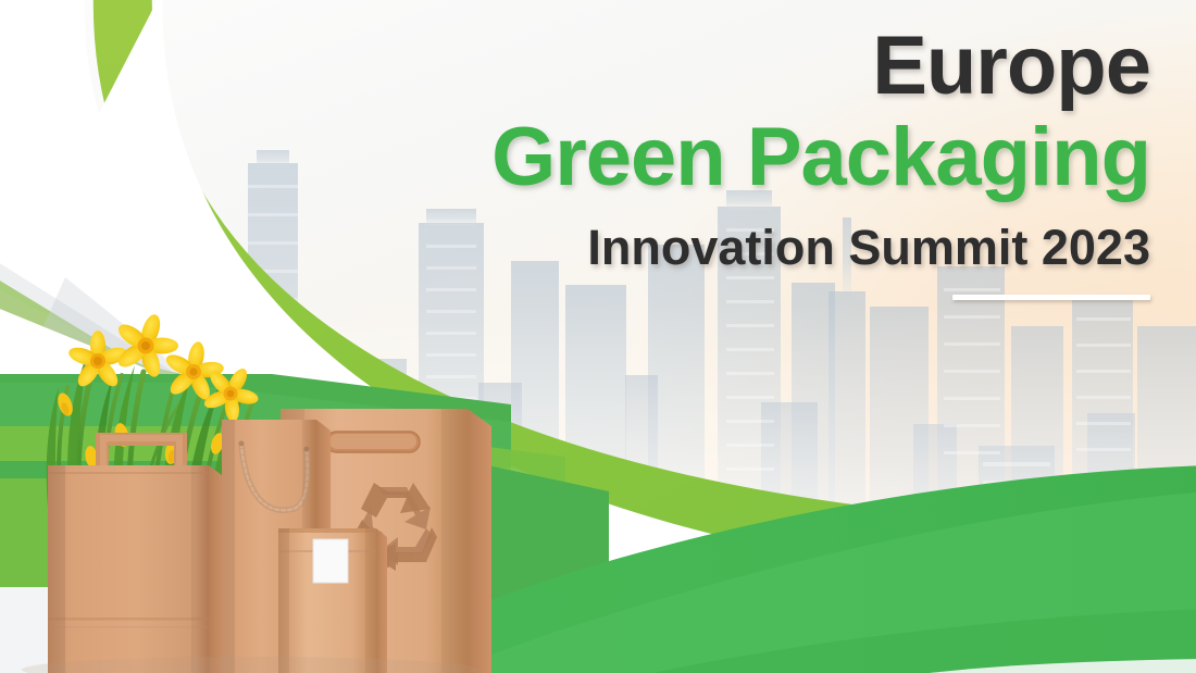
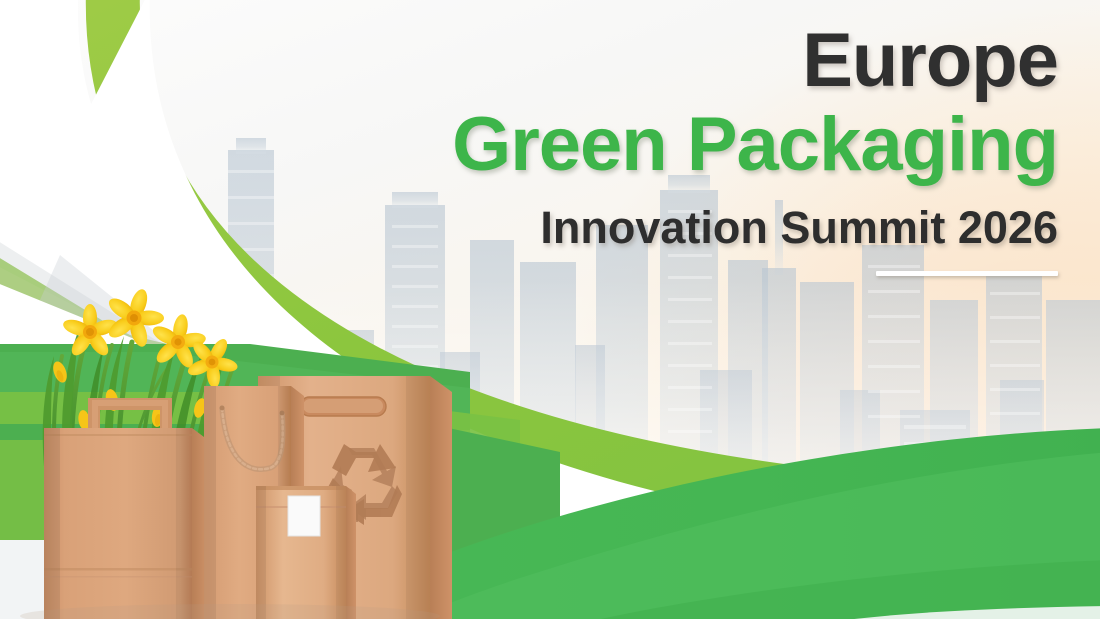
  Europe
  Green Packaging
- Innovation Summit 2023
+ Innovation Summit 2026
